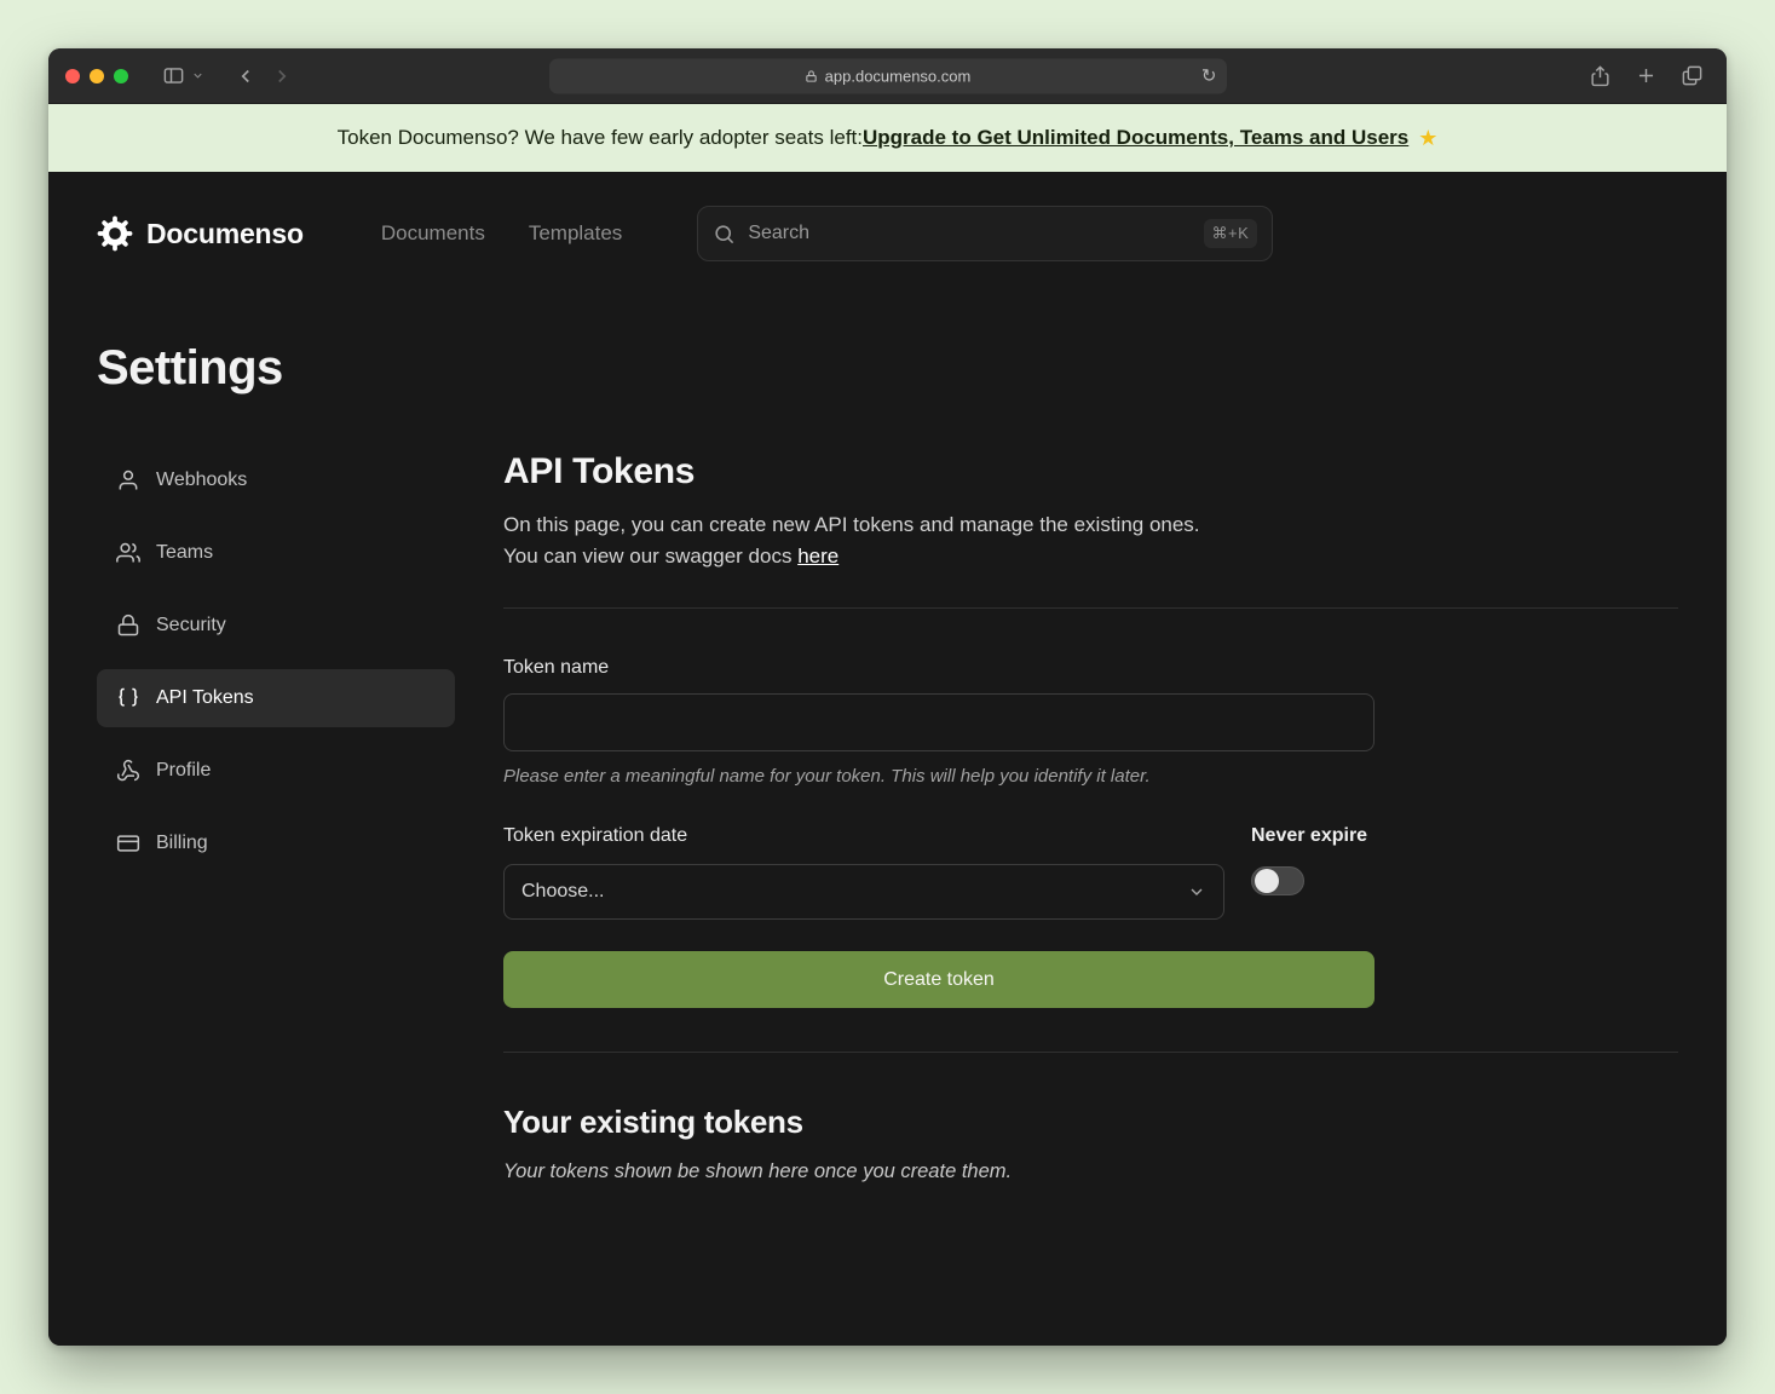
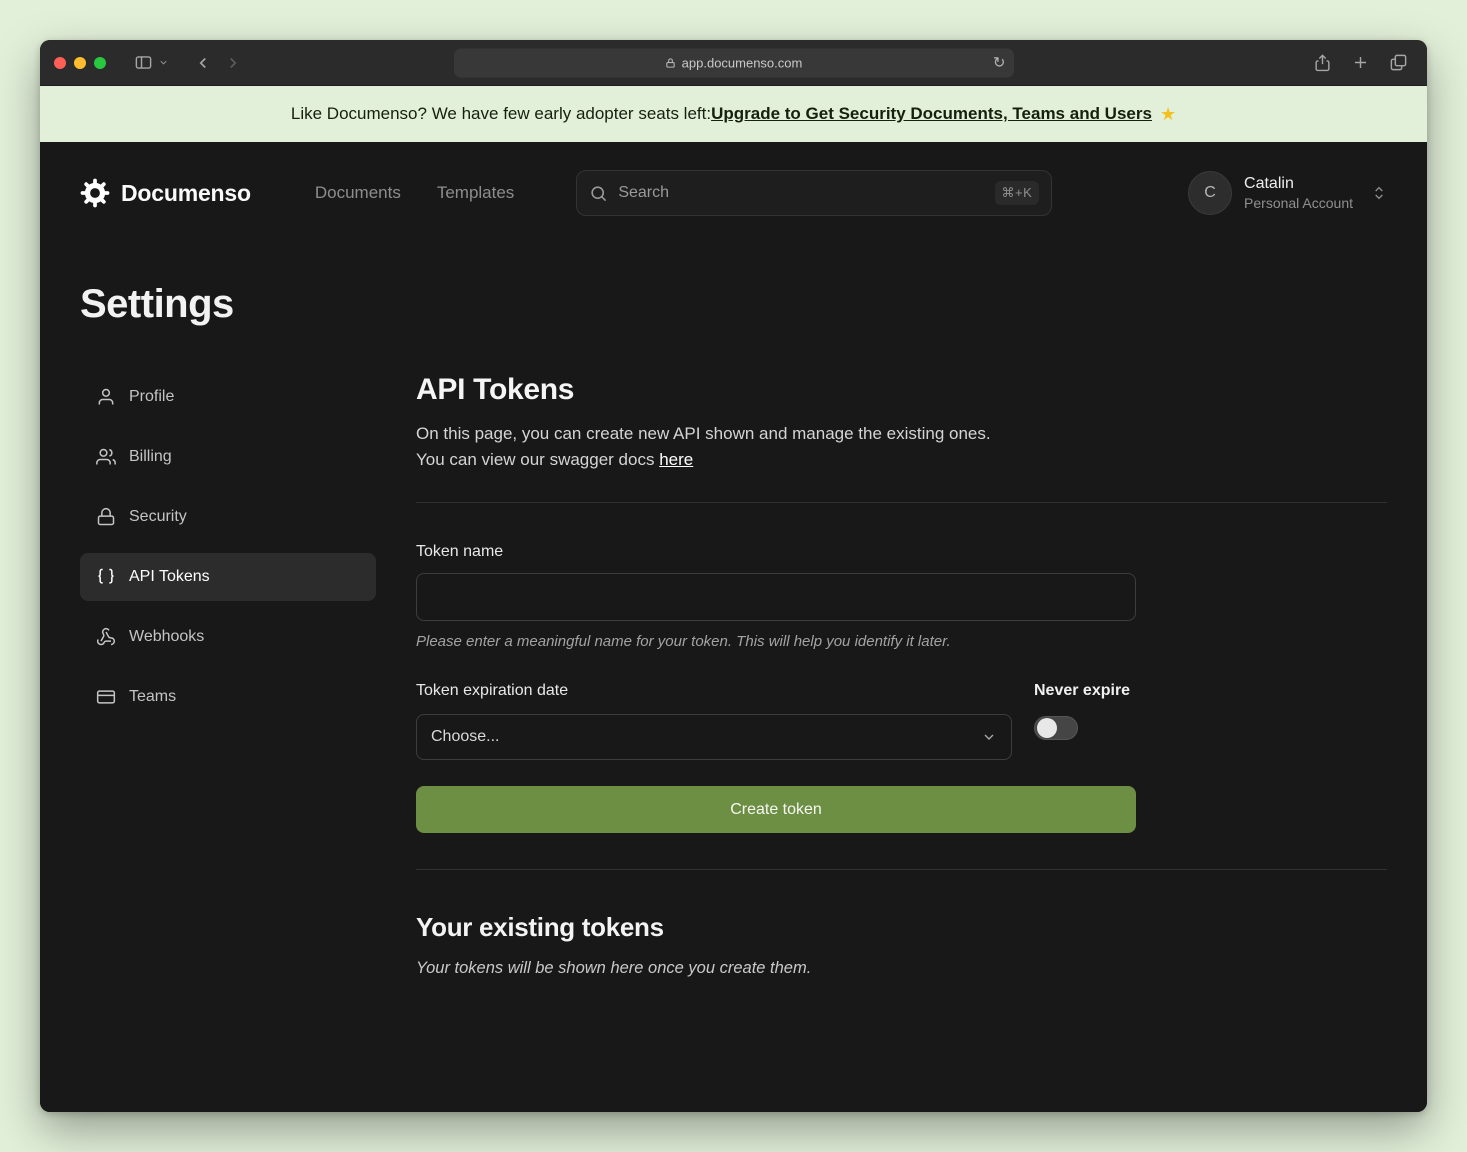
  app.documenso.com
  ↻
- Token Documenso? We have few early adopter seats left:
+ Like Documenso? We have few early adopter seats left:
- Upgrade to Get Unlimited Documents, Teams and Users
+ Upgrade to Get Security Documents, Teams and Users
  ★
  Documenso
  Documents
  Templates
  Search
  ⌘+K
+ C
+ Catalin
+ Personal Account
  Settings
- Webhooks
+ Profile
- Teams
+ Billing
  Security
  API Tokens
- Profile
+ Webhooks
- Billing
+ Teams
  API Tokens
- On this page, you can create new API tokens and manage the existing ones.
+ On this page, you can create new API shown and manage the existing ones.
  You can view our swagger docs here
  Token name
  Please enter a meaningful name for your token. This will help you identify it later.
  Token expiration date
  Choose...
  Never expire
  Create token
  Your existing tokens
- Your tokens shown be shown here once you create them.
+ Your tokens will be shown here once you create them.
